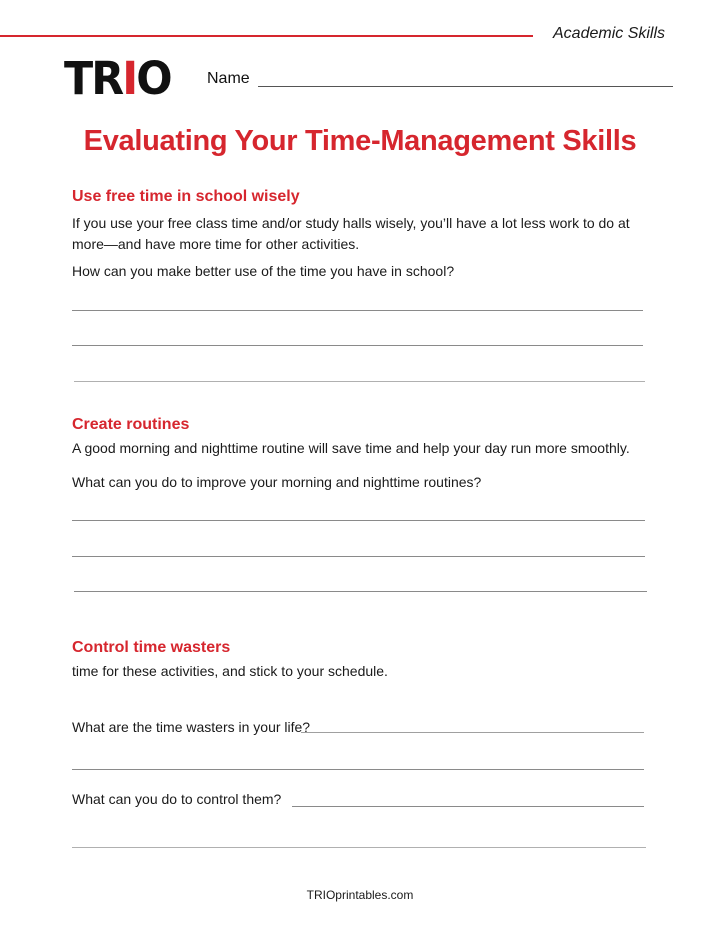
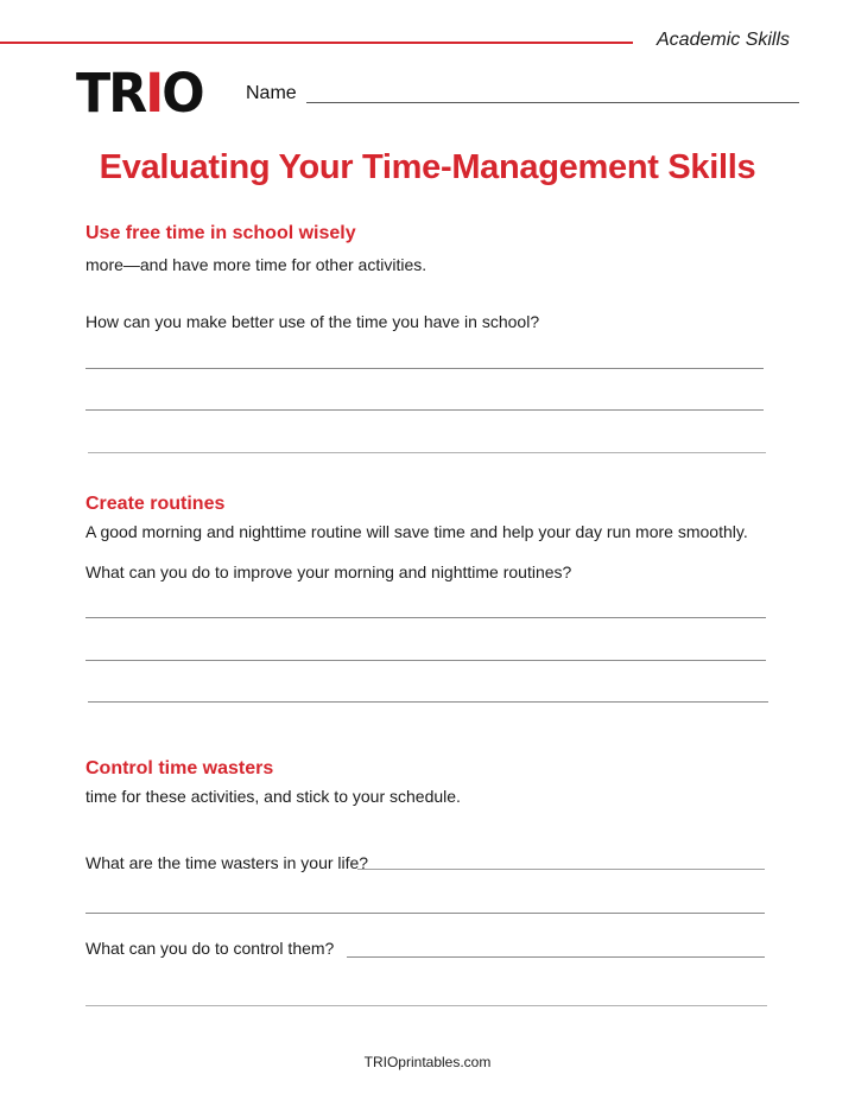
  Academic Skills
  TRIO
  Name
  Evaluating Your Time-Management Skills
  Use free time in school wisely
- If you use your free class time and/or study halls wisely, you’ll have a lot less work to do at
  more—and have more time for other activities.
  How can you make better use of the time you have in school?
  Create routines
  A good morning and nighttime routine will save time and help your day run more smoothly.
  What can you do to improve your morning and nighttime routines?
  Control time wasters
  time for these activities, and stick to your schedule.
  What are the time wasters in your life?
  What can you do to control them?
  TRIOprintables.com
